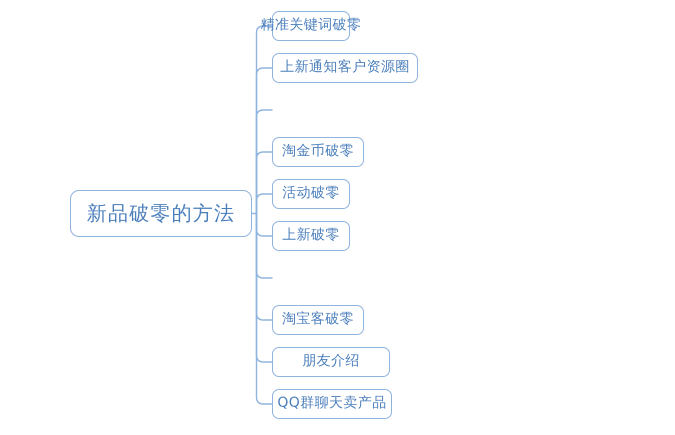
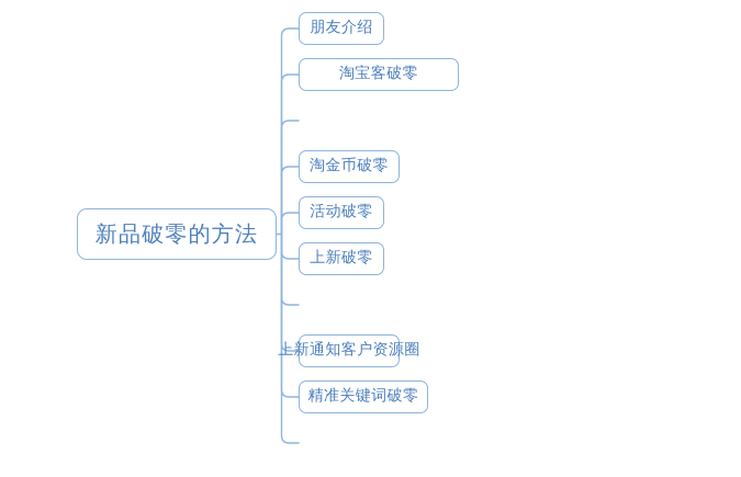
  新品破零的方法
- 精准关键词破零
+ 朋友介绍
- 上新通知客户资源圈
+ 淘宝客破零
  淘金币破零
  活动破零
  上新破零
- 淘宝客破零
+ 上新通知客户资源圈
- 朋友介绍
+ 精准关键词破零
- QQ群聊天卖产品
